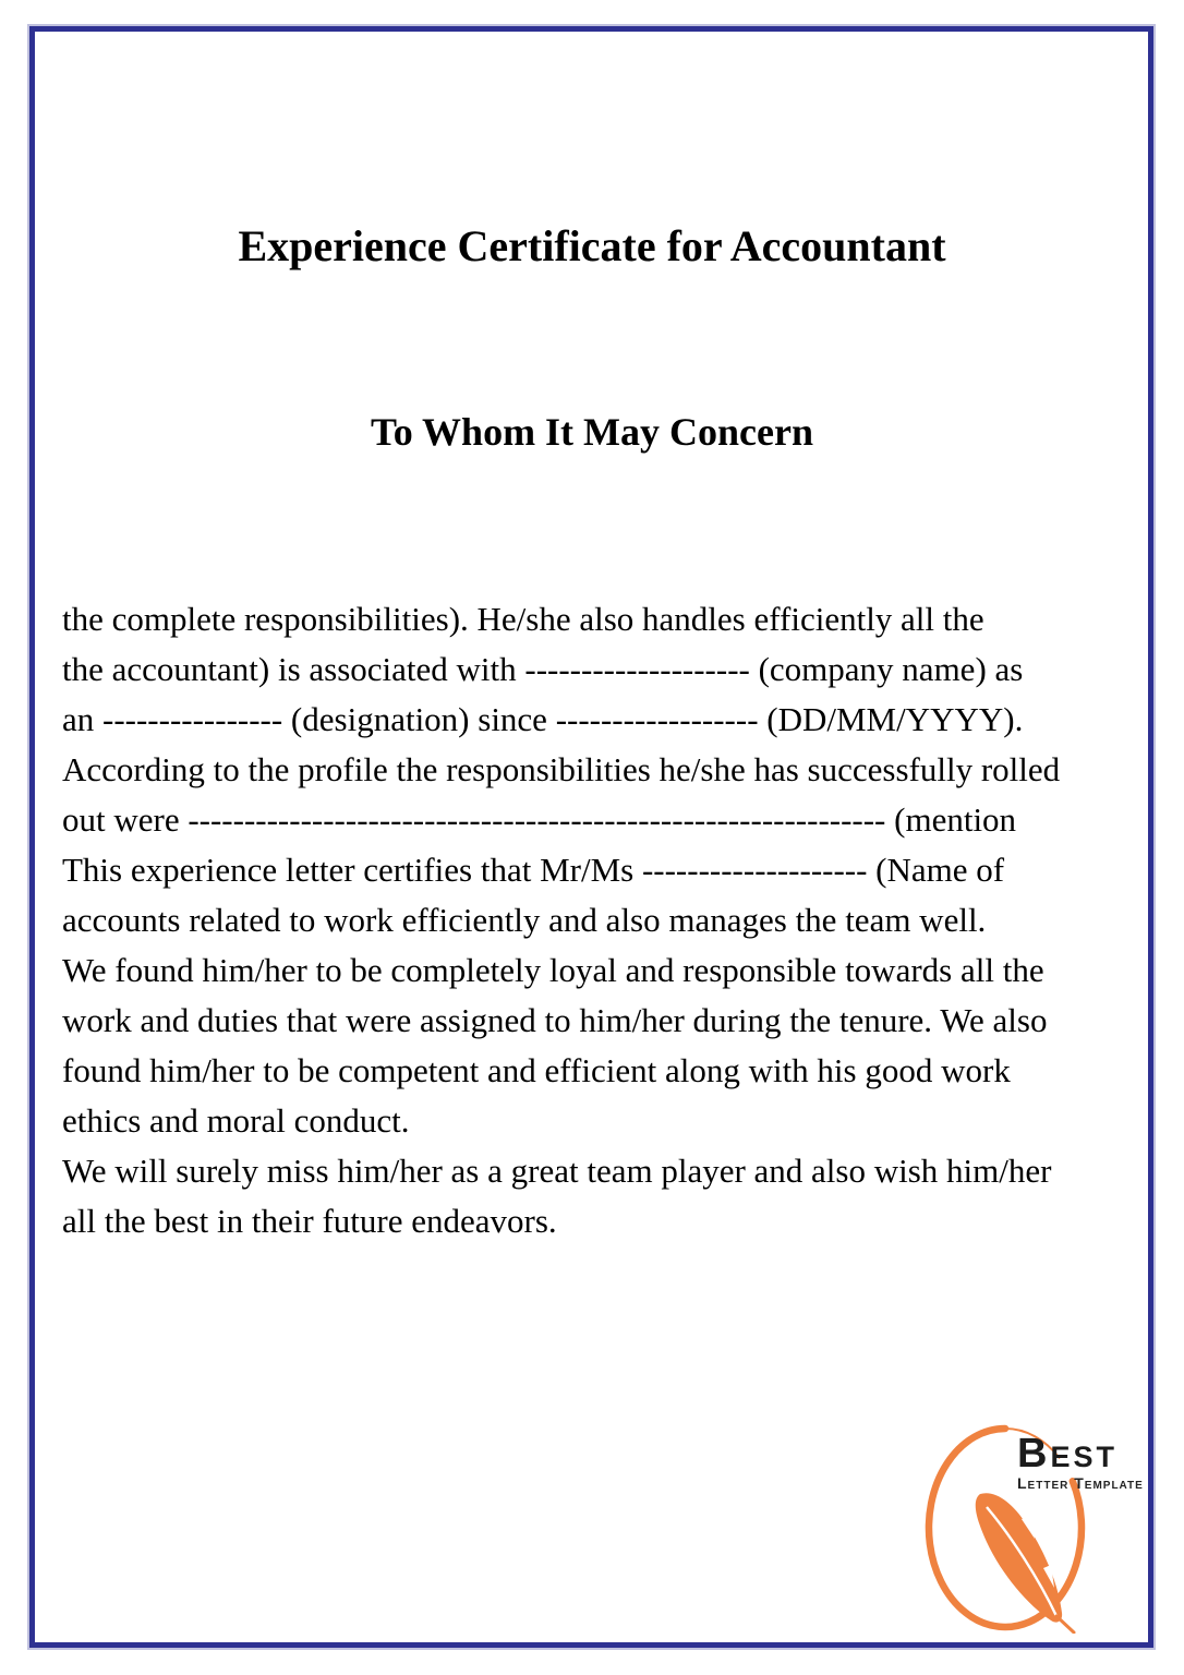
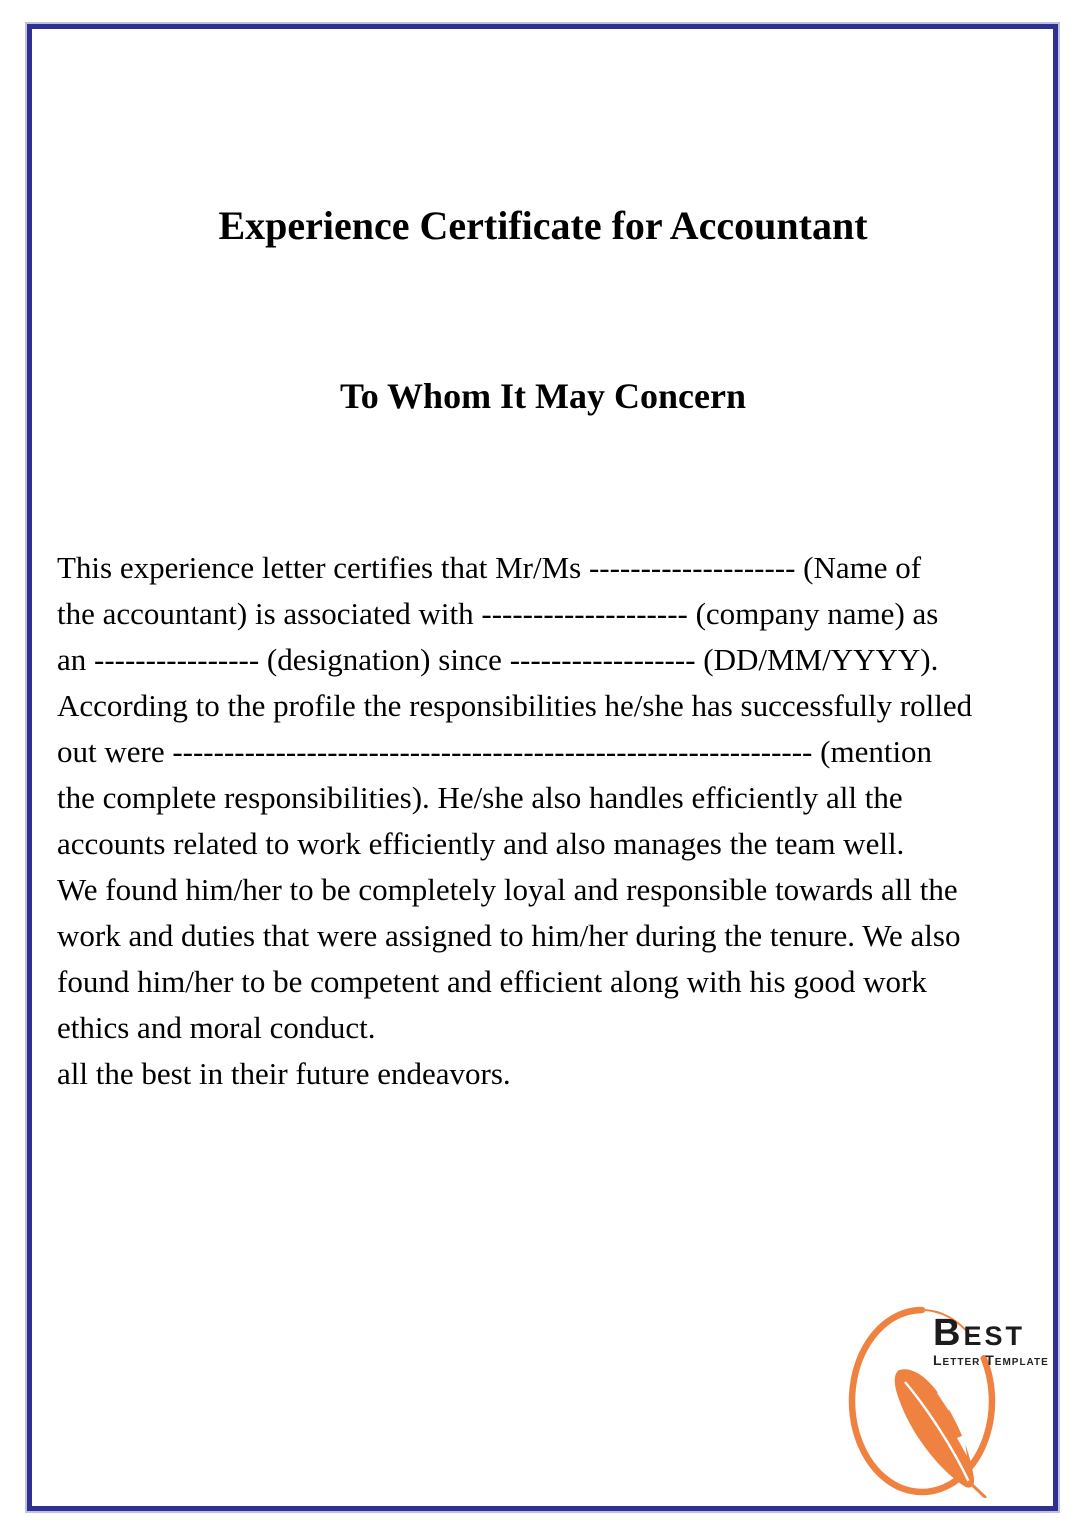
  Experience Certificate for Accountant
  To Whom It May Concern
- the complete responsibilities). He/she also handles efficiently all the
+ This experience letter certifies that Mr/Ms -------------------- (Name of
  the accountant) is associated with -------------------- (company name) as
  an ---------------- (designation) since ------------------ (DD/MM/YYYY).
  According to the profile the responsibilities he/she has successfully rolled
  out were -------------------------------------------------------------- (mention
- This experience letter certifies that Mr/Ms -------------------- (Name of
+ the complete responsibilities). He/she also handles efficiently all the
  accounts related to work efficiently and also manages the team well.
  We found him/her to be completely loyal and responsible towards all the
  work and duties that were assigned to him/her during the tenure. We also
  found him/her to be competent and efficient along with his good work
  ethics and moral conduct.
- We will surely miss him/her as a great team player and also wish him/her
  all the best in their future endeavors.
  B
  EST
  Letter Template
